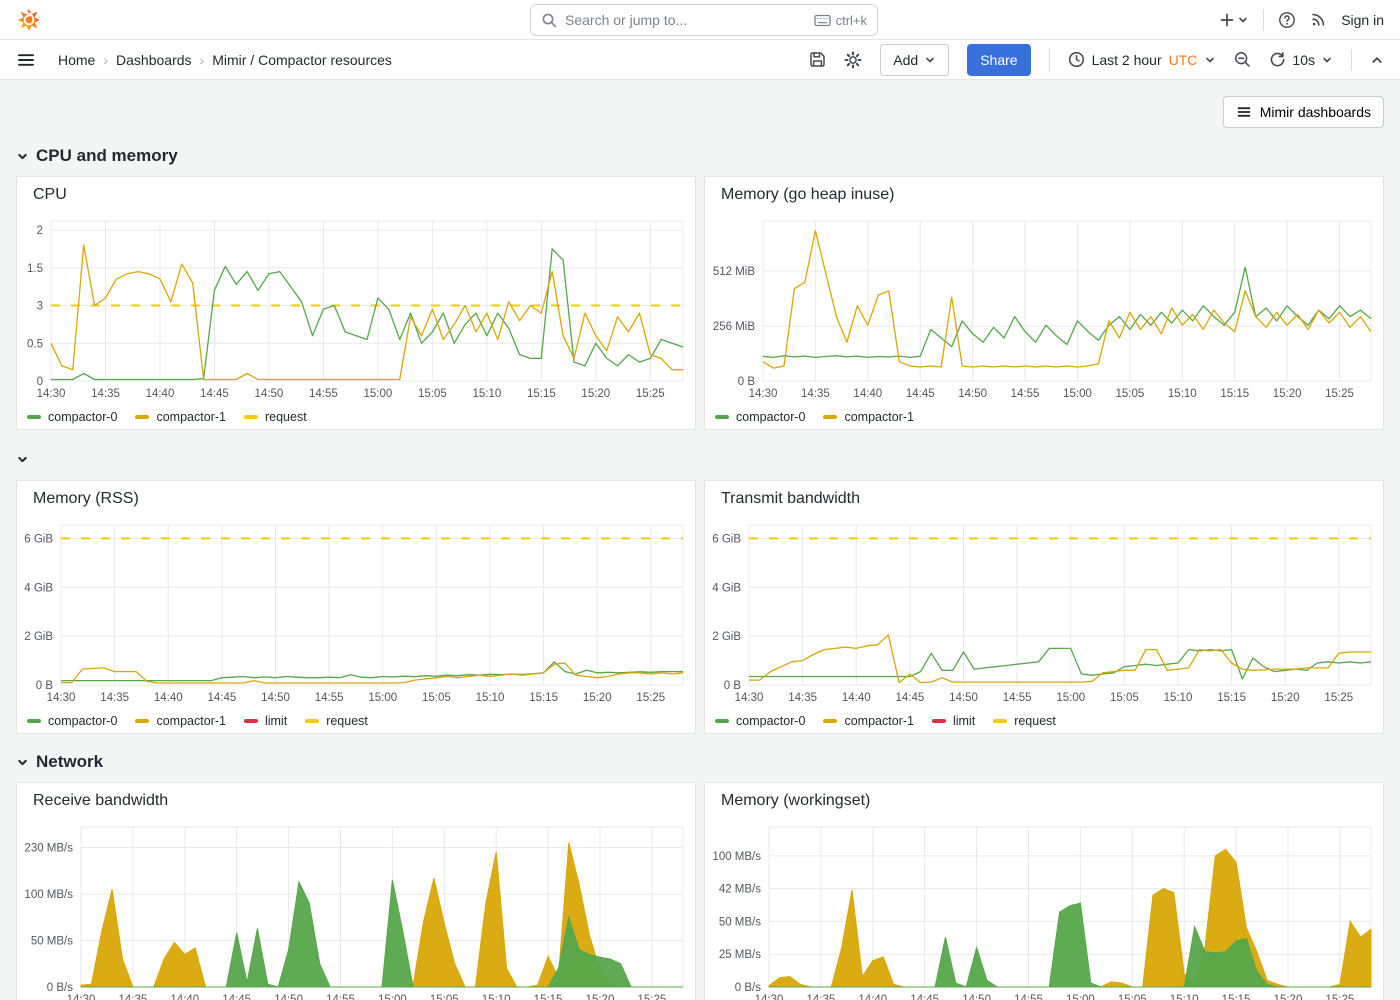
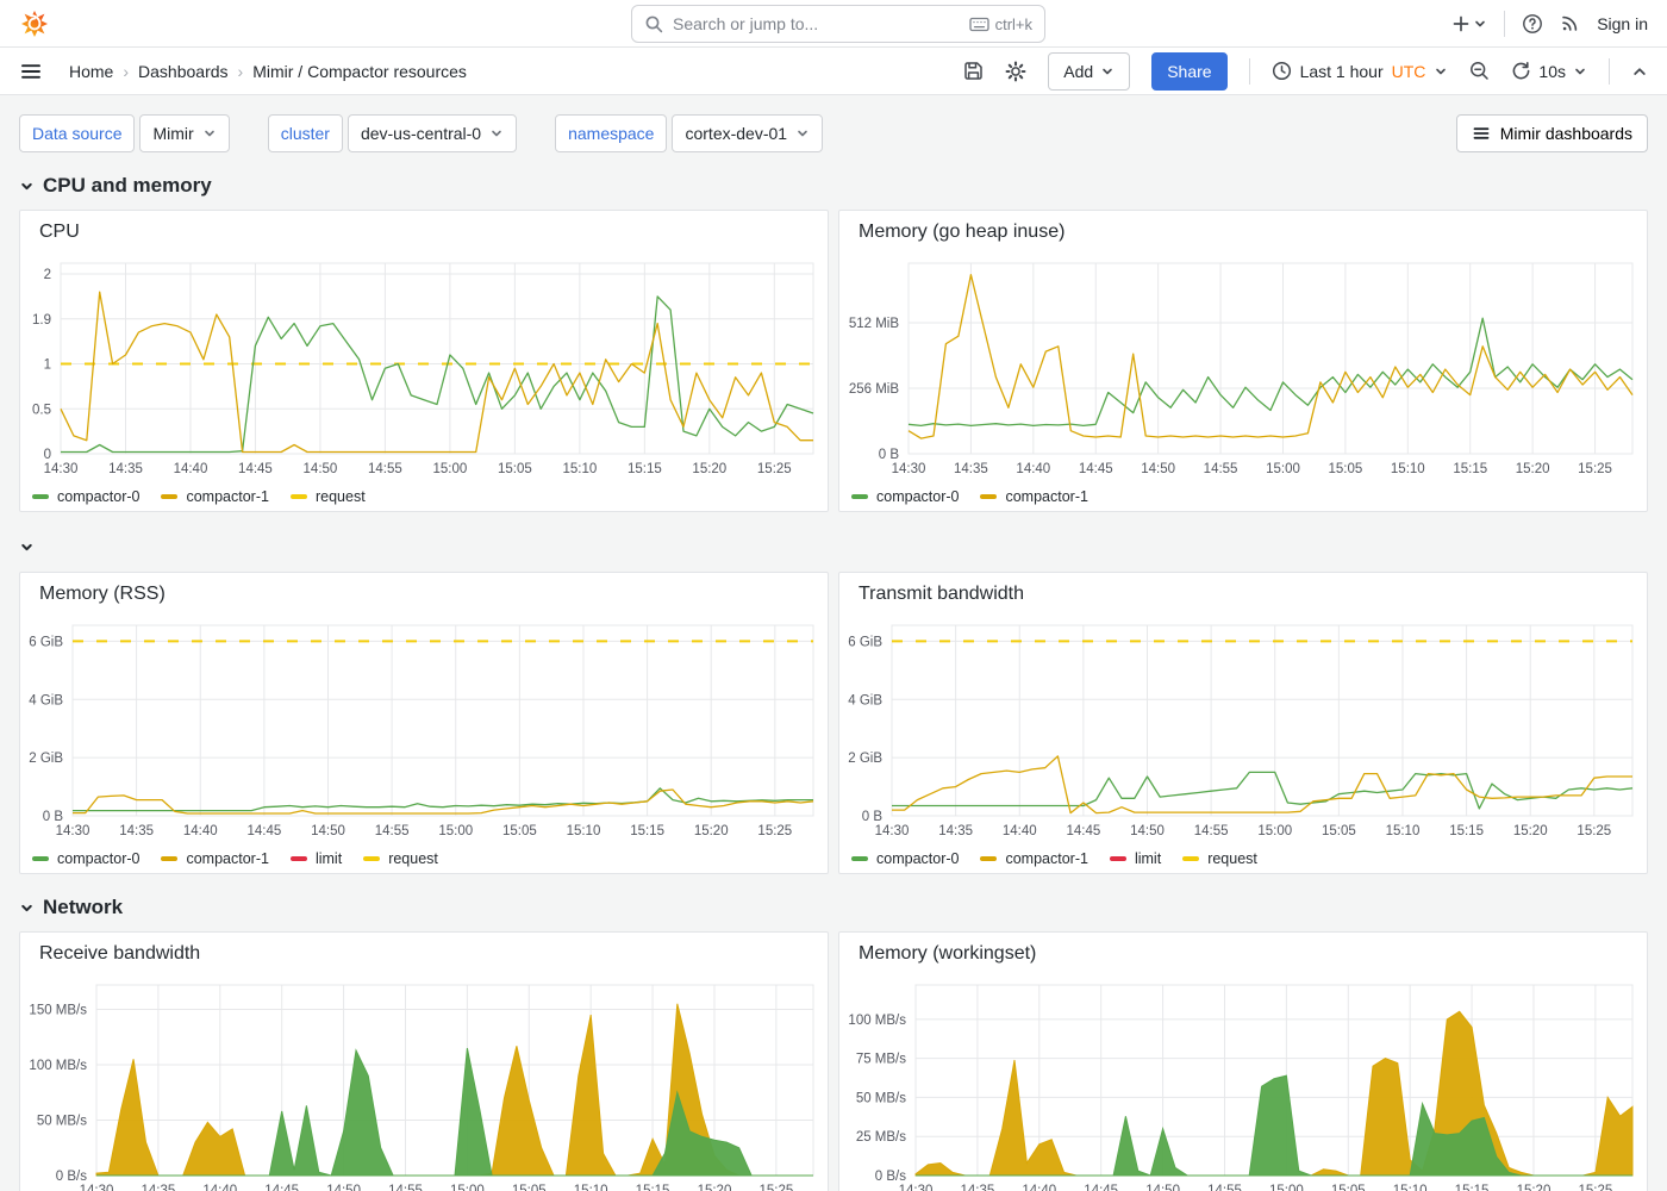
  Search or jump to...
  ctrl+k
  Sign in
  Home
  ›
  Dashboards
  ›
  Mimir / Compactor resources
  Add
  Share
- Last 2 hour
+ Last 1 hour
  UTC
  10s
+ Data source
+ Mimir
+ cluster
+ dev-us-central-0
+ namespace
+ cortex-dev-01
  Mimir dashboards
  CPU and memory
  CPU
  0
  0.5
- 3
+ 1
- 1.5
+ 1.9
  2
  14:30
  14:35
  14:40
  14:45
  14:50
  14:55
  15:00
  15:05
  15:10
  15:15
  15:20
  15:25
  compactor-0
  compactor-1
  request
  Memory (go heap inuse)
  0 B
  256 MiB
  512 MiB
  14:30
  14:35
  14:40
  14:45
  14:50
  14:55
  15:00
  15:05
  15:10
  15:15
  15:20
  15:25
  compactor-0
  compactor-1
  Memory (RSS)
  0 B
  2 GiB
  4 GiB
  6 GiB
  14:30
  14:35
  14:40
  14:45
  14:50
  14:55
  15:00
  15:05
  15:10
  15:15
  15:20
  15:25
  compactor-0
  compactor-1
  limit
  request
  Transmit bandwidth
  0 B
  2 GiB
  4 GiB
  6 GiB
  14:30
  14:35
  14:40
  14:45
  14:50
  14:55
  15:00
  15:05
  15:10
  15:15
  15:20
  15:25
  compactor-0
  compactor-1
  limit
  request
  Network
  Receive bandwidth
  0 B/s
  50 MB/s
  100 MB/s
- 230 MB/s
+ 150 MB/s
  Memory (workingset)
  0 B/s
  25 MB/s
  50 MB/s
- 42 MB/s
+ 75 MB/s
  100 MB/s
